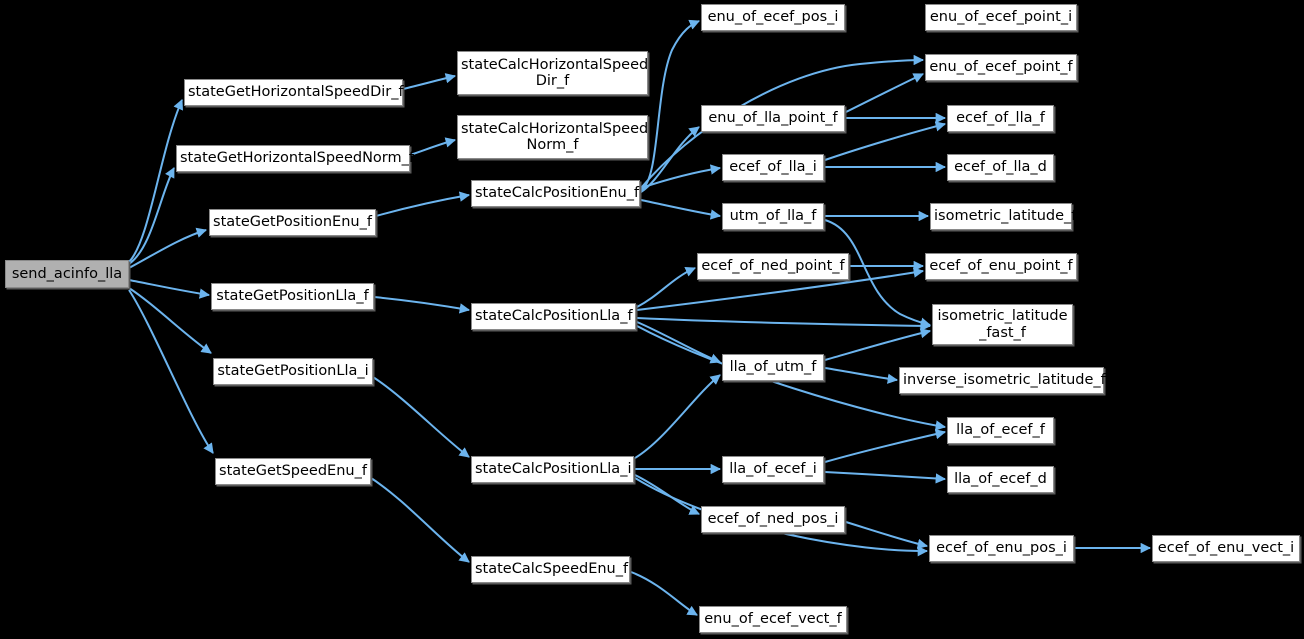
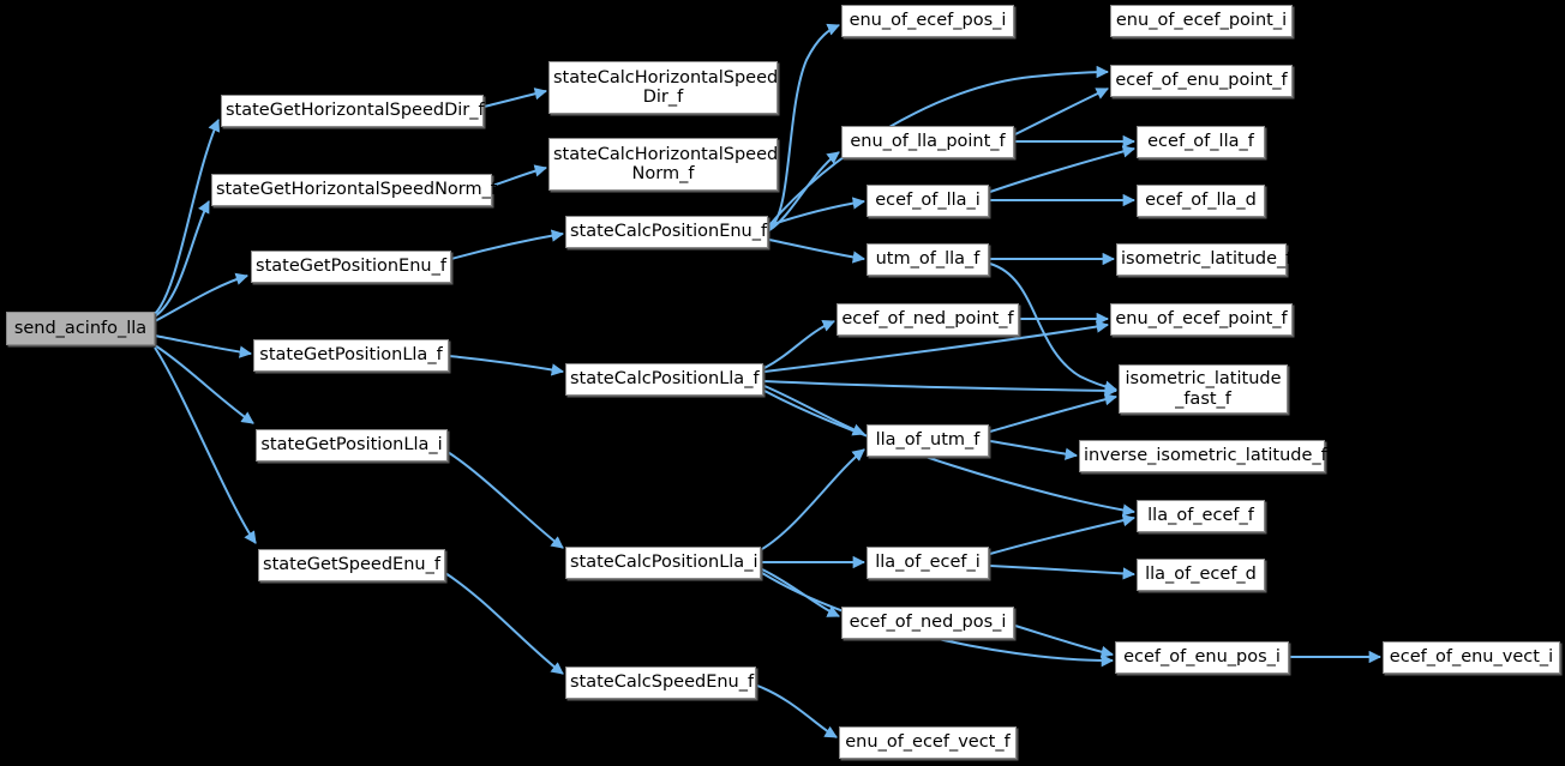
  send_acinfo_lla
  stateGetHorizontalSpeedDir_f
  stateGetHorizontalSpeedNorm_f
  stateGetPositionEnu_f
  stateGetPositionLla_f
  stateGetPositionLla_i
  stateGetSpeedEnu_f
  stateCalcHorizontalSpeed
  Dir_f
  stateCalcHorizontalSpeed
  Norm_f
  stateCalcPositionEnu_f
  stateCalcPositionLla_f
  stateCalcPositionLla_i
  stateCalcSpeedEnu_f
  enu_of_ecef_pos_i
  enu_of_lla_point_f
  ecef_of_lla_i
  utm_of_lla_f
  ecef_of_ned_point_f
  lla_of_utm_f
  lla_of_ecef_i
  ecef_of_ned_pos_i
  enu_of_ecef_vect_f
  enu_of_ecef_point_i
- enu_of_ecef_point_f
+ ecef_of_enu_point_f
  ecef_of_lla_f
  ecef_of_lla_d
  isometric_latitude_f
- ecef_of_enu_point_f
+ enu_of_ecef_point_f
  isometric_latitude
  _fast_f
  inverse_isometric_latitude_f
  lla_of_ecef_f
  lla_of_ecef_d
  ecef_of_enu_pos_i
  ecef_of_enu_vect_i
